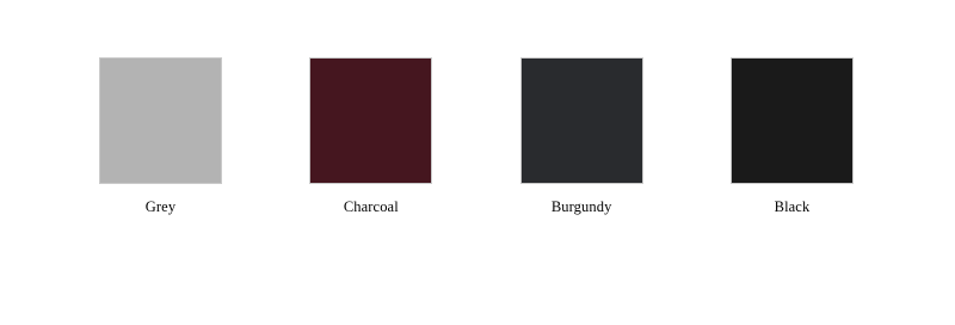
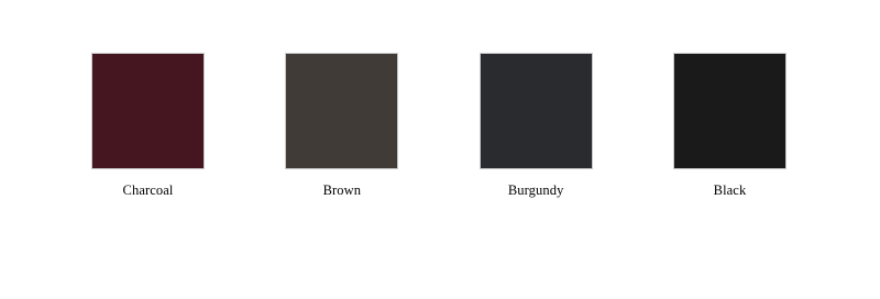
- Grey
  Charcoal
+ Brown
  Burgundy
  Black
